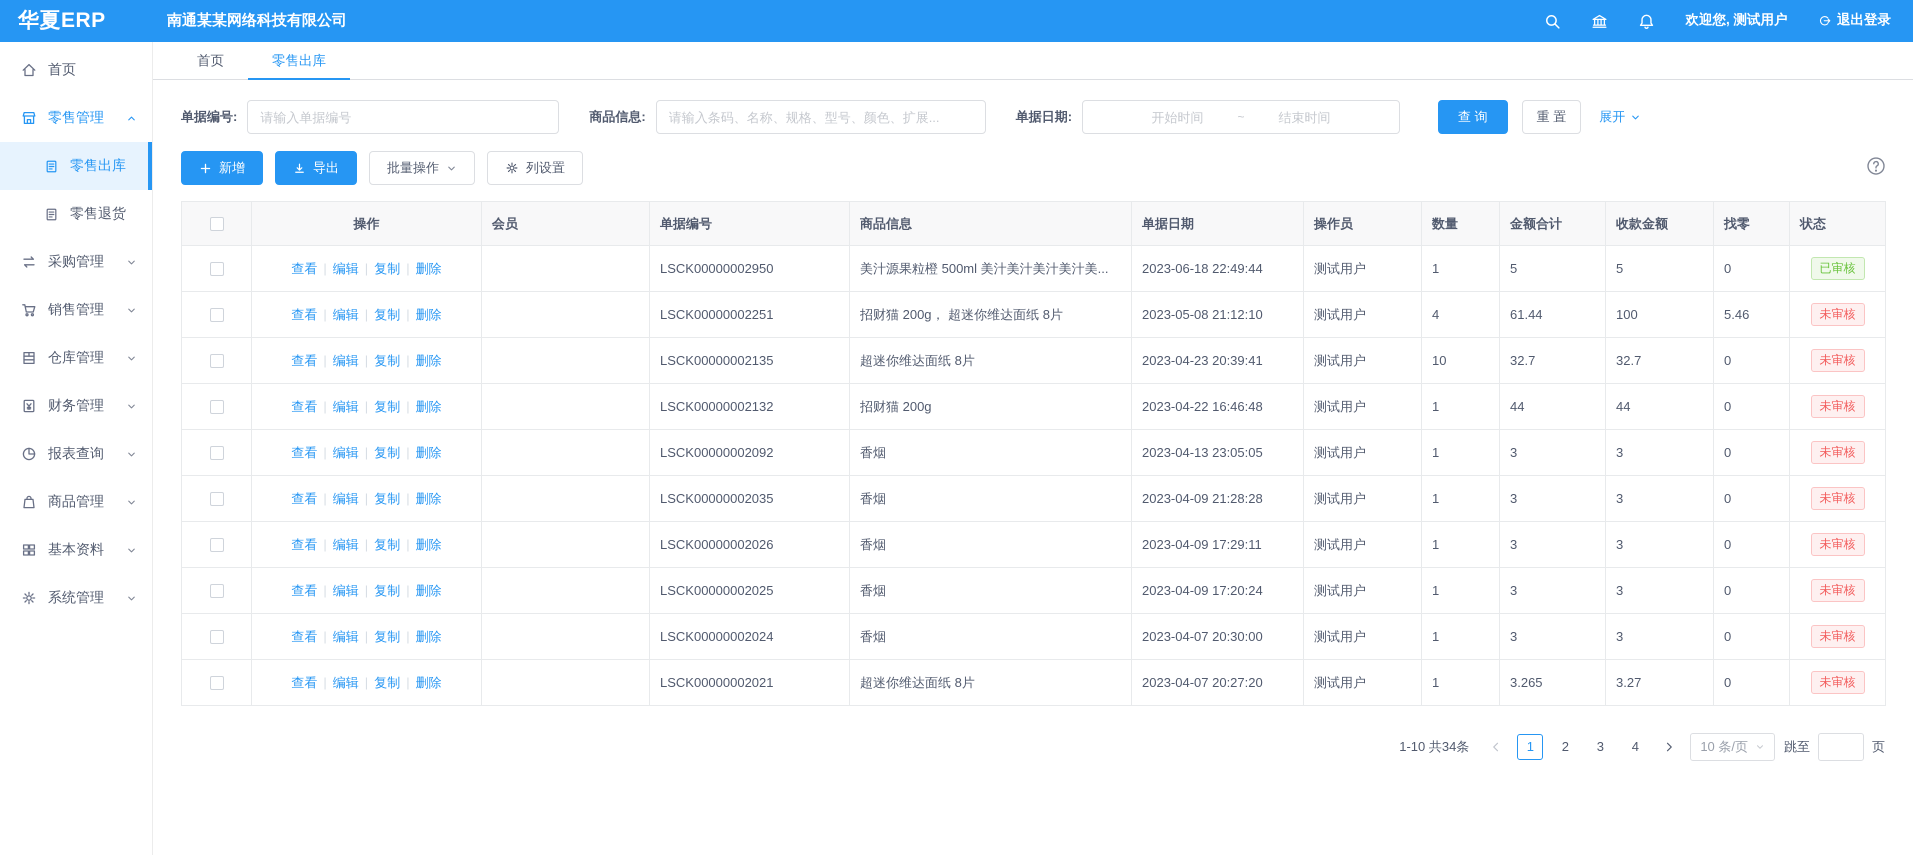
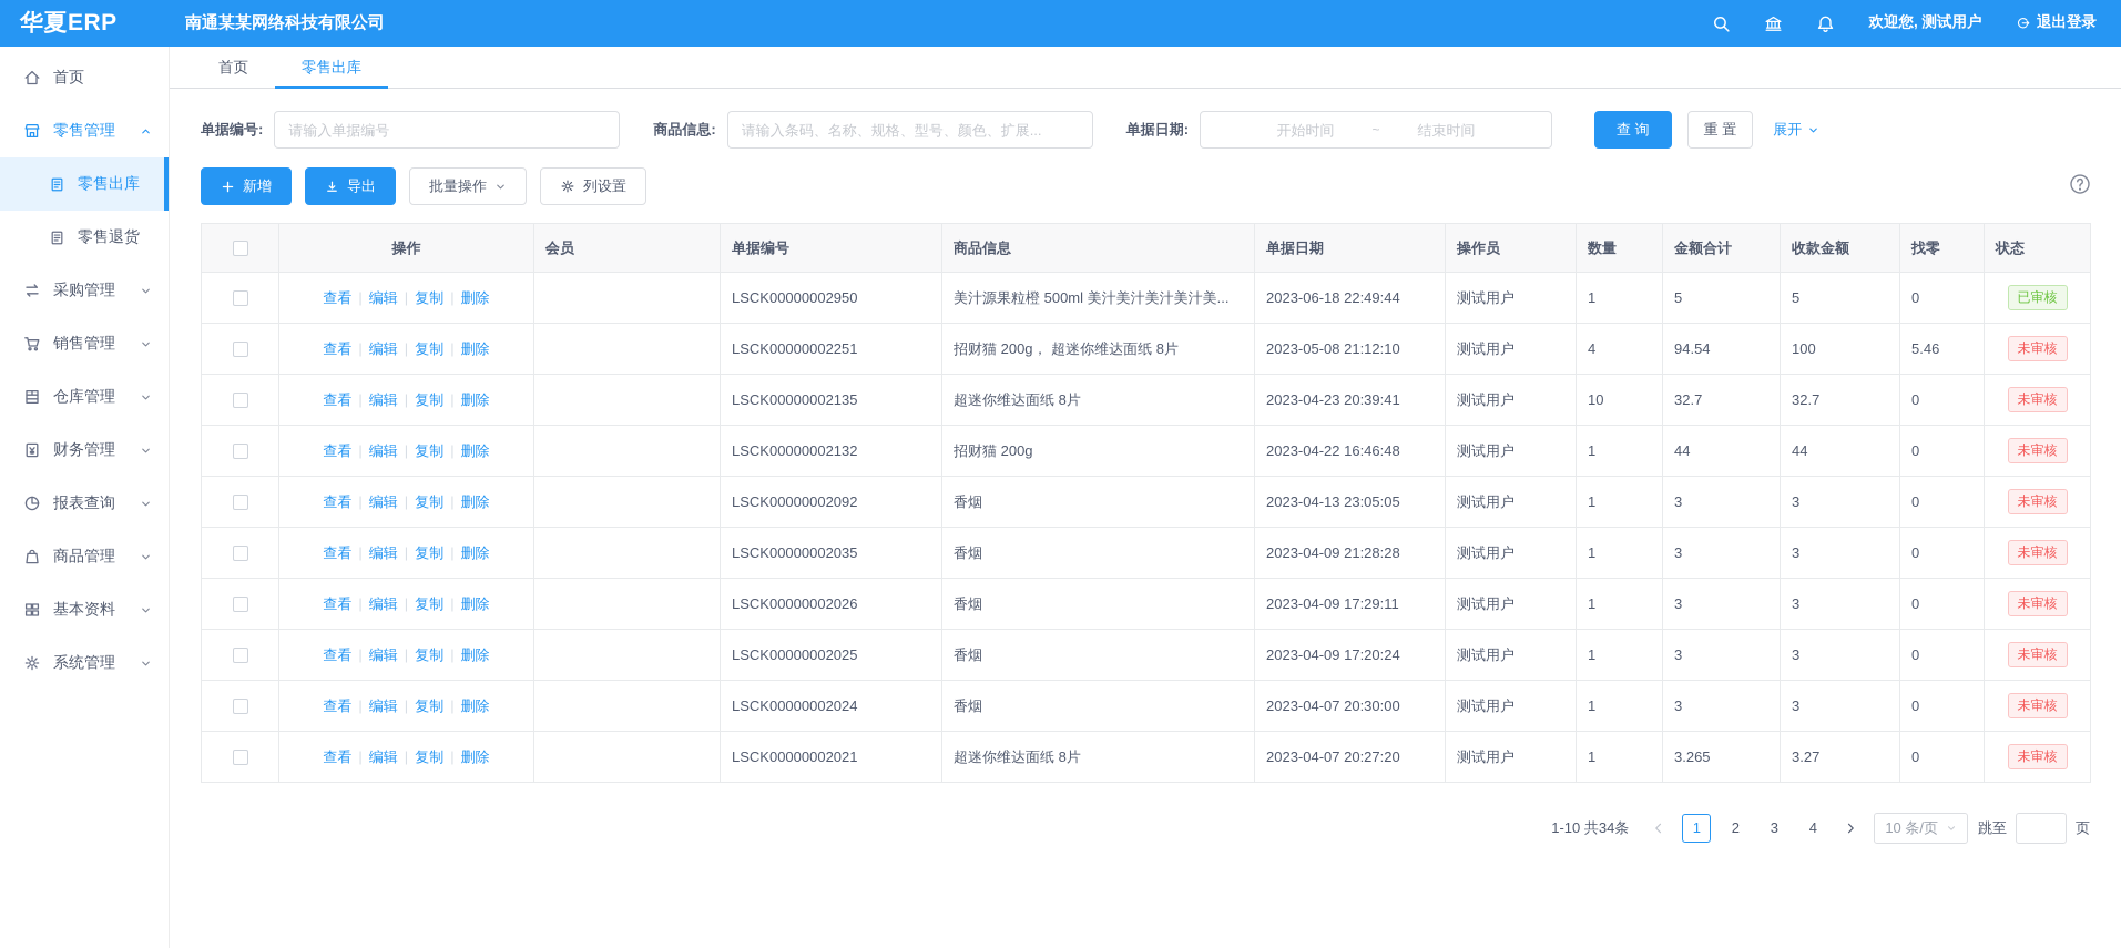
  华夏ERP
  南通某某网络科技有限公司
  欢迎您, 测试用户
  退出登录
  首页
  零售管理
  零售出库
  零售退货
  采购管理
  销售管理
  仓库管理
  财务管理
  报表查询
  商品管理
  基本资料
  系统管理
  首页
  零售出库
  单据编号:
  请输入单据编号
  商品信息:
  请输入条码、名称、规格、型号、颜色、扩展...
  单据日期:
  开始时间
  ~
  结束时间
  查 询
  重 置
  展开
  新增
  导出
  批量操作
  列设置
  	操作	会员	单据编号	商品信息	单据日期	操作员	数量	金额合计	收款金额	找零	状态
  	查看 | 编辑 | 复制 | 删除		LSCK00000002950	美汁源果粒橙 500ml 美汁美汁美汁美汁美...	2023-06-18 22:49:44	测试用户	1	5	5	0	已审核
- 	查看 | 编辑 | 复制 | 删除		LSCK00000002251	招财猫 200g， 超迷你维达面纸 8片	2023-05-08 21:12:10	测试用户	4	61.44	100	5.46	未审核
+ 	查看 | 编辑 | 复制 | 删除		LSCK00000002251	招财猫 200g， 超迷你维达面纸 8片	2023-05-08 21:12:10	测试用户	4	94.54	100	5.46	未审核
  	查看 | 编辑 | 复制 | 删除		LSCK00000002135	超迷你维达面纸 8片	2023-04-23 20:39:41	测试用户	10	32.7	32.7	0	未审核
  	查看 | 编辑 | 复制 | 删除		LSCK00000002132	招财猫 200g	2023-04-22 16:46:48	测试用户	1	44	44	0	未审核
  	查看 | 编辑 | 复制 | 删除		LSCK00000002092	香烟	2023-04-13 23:05:05	测试用户	1	3	3	0	未审核
  	查看 | 编辑 | 复制 | 删除		LSCK00000002035	香烟	2023-04-09 21:28:28	测试用户	1	3	3	0	未审核
  	查看 | 编辑 | 复制 | 删除		LSCK00000002026	香烟	2023-04-09 17:29:11	测试用户	1	3	3	0	未审核
  	查看 | 编辑 | 复制 | 删除		LSCK00000002025	香烟	2023-04-09 17:20:24	测试用户	1	3	3	0	未审核
  	查看 | 编辑 | 复制 | 删除		LSCK00000002024	香烟	2023-04-07 20:30:00	测试用户	1	3	3	0	未审核
  	查看 | 编辑 | 复制 | 删除		LSCK00000002021	超迷你维达面纸 8片	2023-04-07 20:27:20	测试用户	1	3.265	3.27	0	未审核
  1-10 共34条
  1
  2
  3
  4
  10 条/页
  跳至
  页
